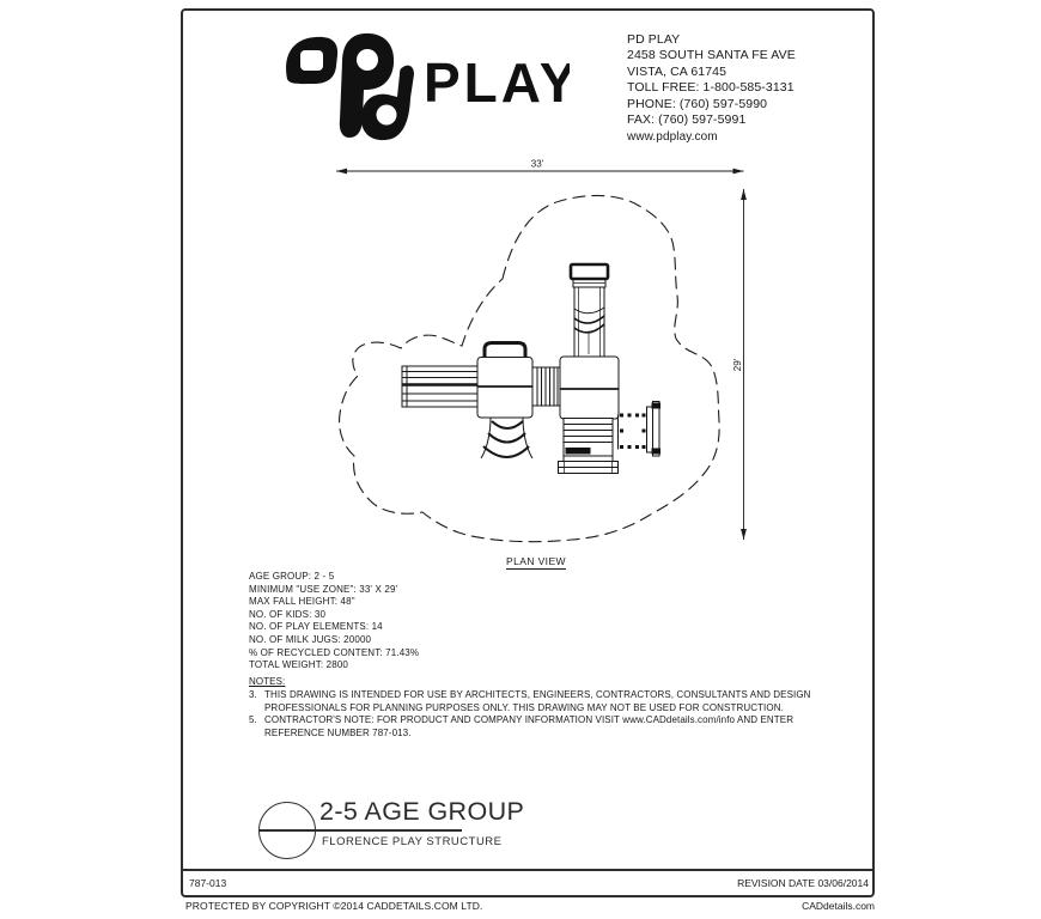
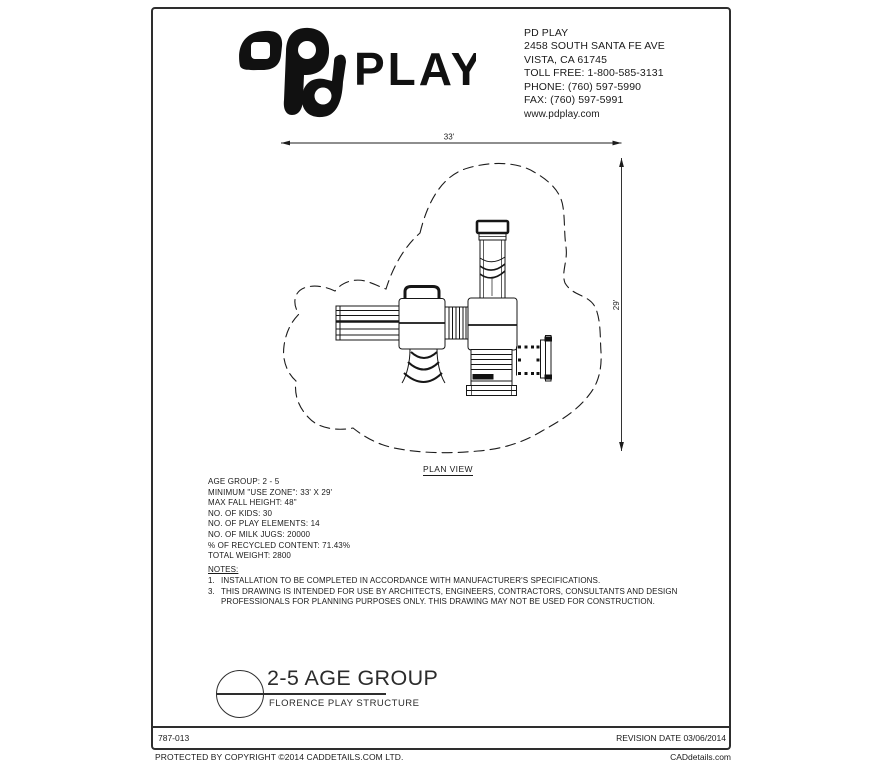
  PLAY
  PD PLAY
  2458 SOUTH SANTA FE AVE
  VISTA, CA 61745
  TOLL FREE: 1-800-585-3131
  PHONE: (760) 597-5990
  FAX: (760) 597-5991
  www.pdplay.com
  33'
  PLAN VIEW
  AGE GROUP: 2 - 5
  MINIMUM "USE ZONE": 33' X 29'
  MAX FALL HEIGHT: 48"
  NO. OF KIDS: 30
  NO. OF PLAY ELEMENTS: 14
  NO. OF MILK JUGS: 20000
  % OF RECYCLED CONTENT: 71.43%
  TOTAL WEIGHT: 2800
  NOTES:
+ 1.
+ INSTALLATION TO BE COMPLETED IN ACCORDANCE WITH MANUFACTURER'S SPECIFICATIONS.
  3.
  THIS DRAWING IS INTENDED FOR USE BY ARCHITECTS, ENGINEERS, CONTRACTORS, CONSULTANTS AND DESIGN PROFESSIONALS FOR PLANNING PURPOSES ONLY. THIS DRAWING MAY NOT BE USED FOR CONSTRUCTION.
- 5.
- CONTRACTOR'S NOTE: FOR PRODUCT AND COMPANY INFORMATION VISIT www.CADdetails.com/info AND ENTER REFERENCE NUMBER 787-013.
  2-5 AGE GROUP
  FLORENCE PLAY STRUCTURE
  787-013
  REVISION DATE 03/06/2014
  PROTECTED BY COPYRIGHT ©2014 CADDETAILS.COM LTD.
  CADdetails.com
